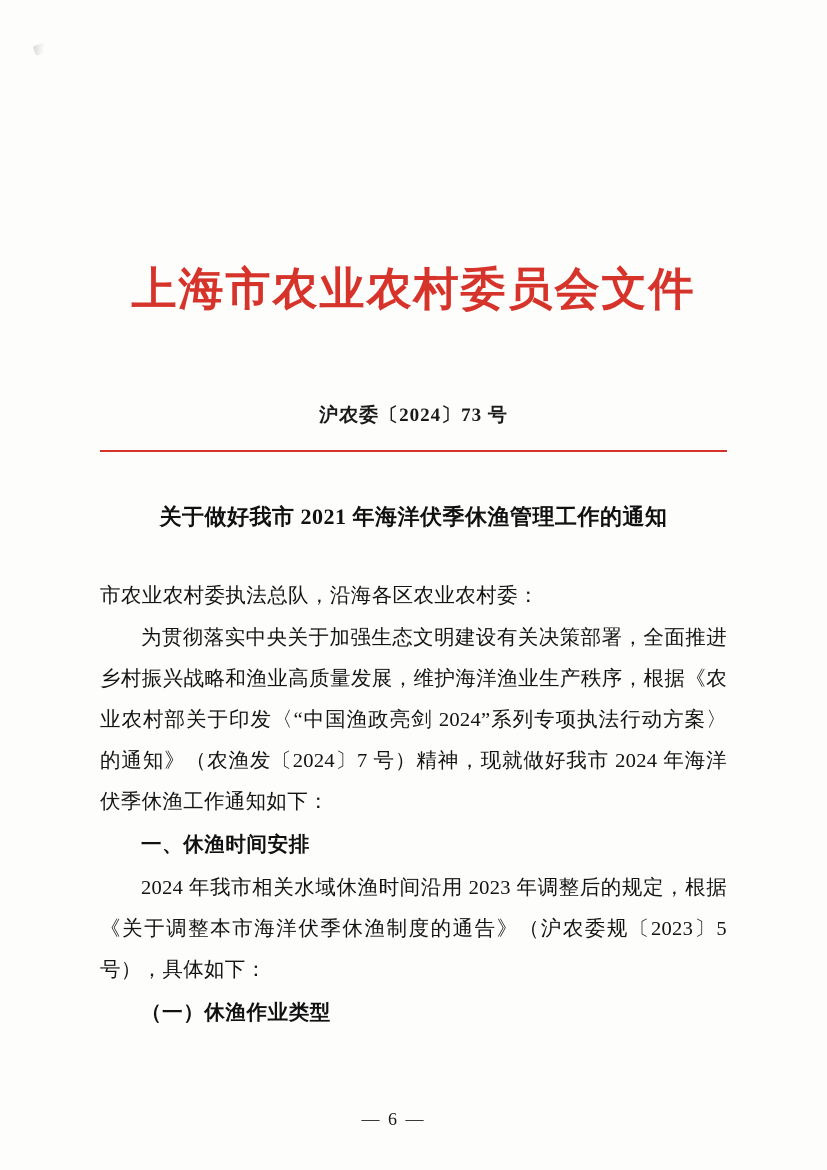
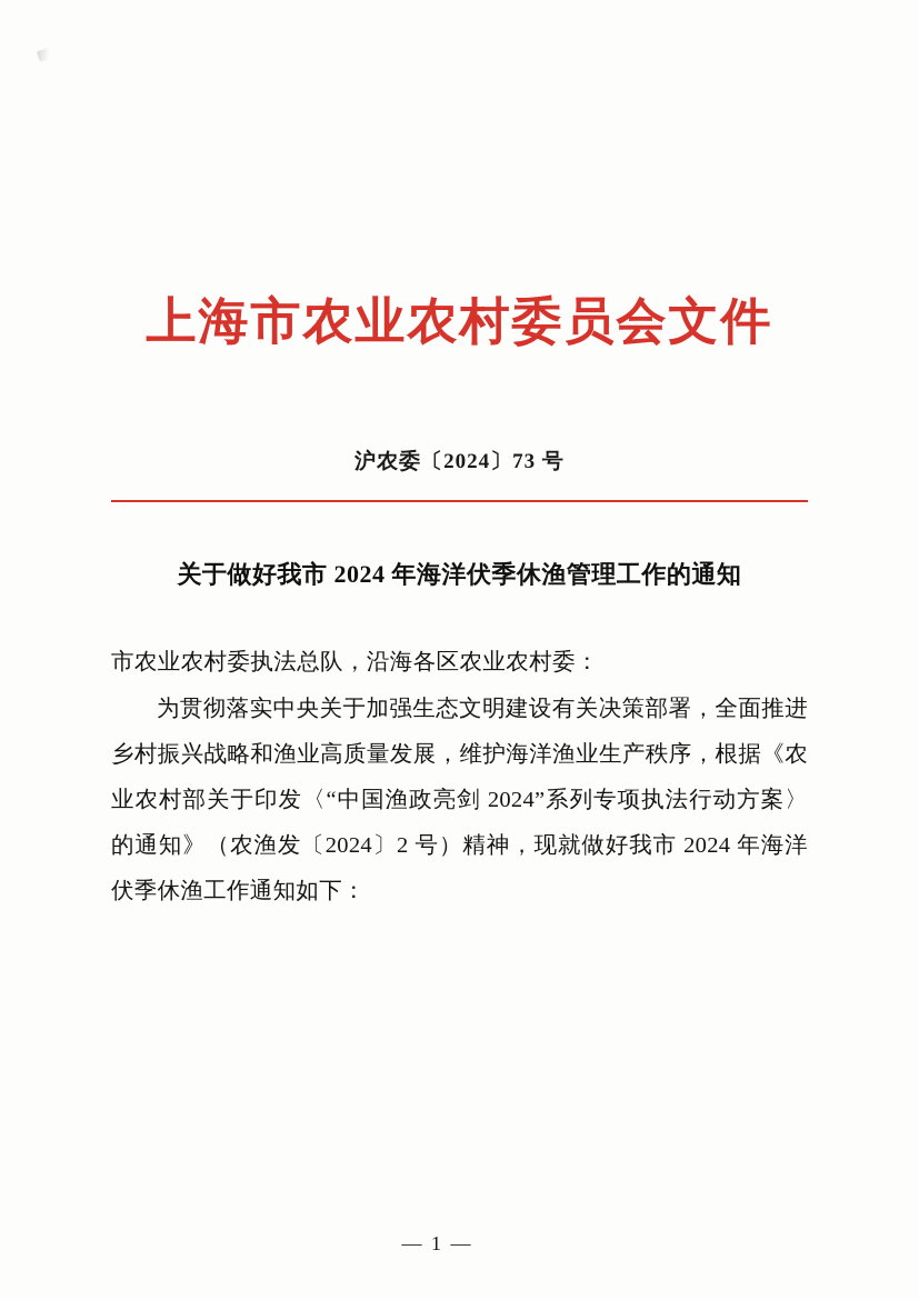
  上海市农业农村委员会文件
  沪农委〔2024〕73 号
- 关于做好我市 2021 年海洋伏季休渔管理工作的通知
+ 关于做好我市 2024 年海洋伏季休渔管理工作的通知
  市农业农村委执法总队，沿海各区农业农村委：
- 为贯彻落实中央关于加强生态文明建设有关决策部署，全面推进乡村振兴战略和渔业高质量发展，维护海洋渔业生产秩序，根据《农业农村部关于印发〈“中国渔政亮剑 2024”系列专项执法行动方案〉的通知》（农渔发〔2024〕7 号）精神，现就做好我市 2024 年海洋伏季休渔工作通知如下：
+ 为贯彻落实中央关于加强生态文明建设有关决策部署，全面推进乡村振兴战略和渔业高质量发展，维护海洋渔业生产秩序，根据《农业农村部关于印发〈“中国渔政亮剑 2024”系列专项执法行动方案〉的通知》（农渔发〔2024〕2 号）精神，现就做好我市 2024 年海洋伏季休渔工作通知如下：
- 一、休渔时间安排
- 2024 年我市相关水域休渔时间沿用 2023 年调整后的规定，根据《关于调整本市海洋伏季休渔制度的通告》（沪农委规〔2023〕5 号），具体如下：
- （一）休渔作业类型
- — 6 —
+ — 1 —
